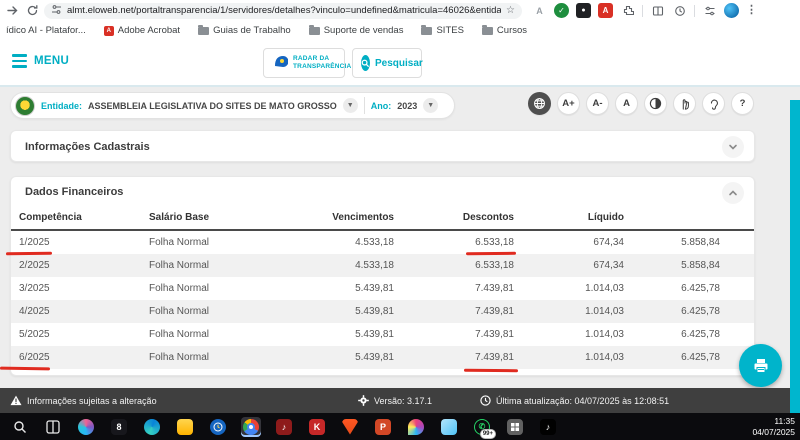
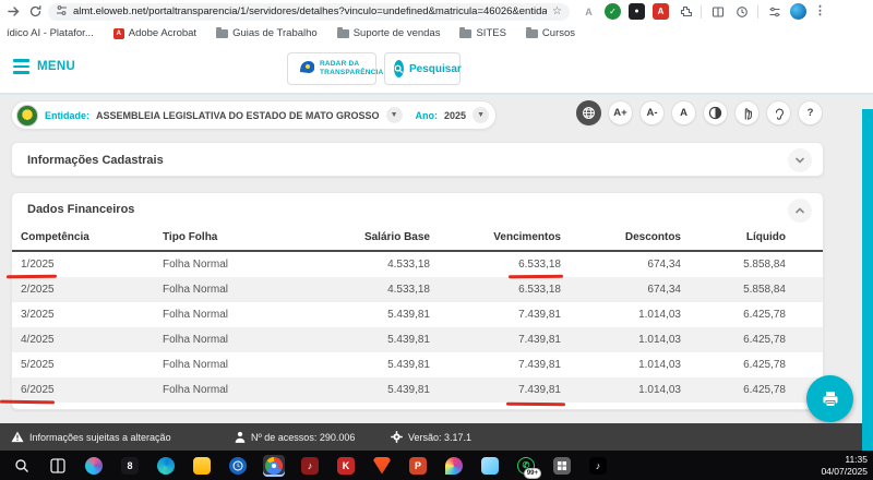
  almt.eloweb.net/portaltransparencia/1/servidores/detalhes?vinculo=undefined&matricula=46026&entida
  ☆
  A
  ✓
  A
  ⋮
  ídico AI - Platafor...
  Adobe Acrobat
  Guias de Trabalho
  Suporte de vendas
  SITES
  Cursos
  MENU
  Pesquisar
  Entidade:
- ASSEMBLEIA LEGISLATIVA DO SITES DE MATO GROSSO
+ ASSEMBLEIA LEGISLATIVA DO ESTADO DE MATO GROSSO
  Ano:
- 2023
+ 2025
  A+
  A-
  A
  ?
  Informações Cadastrais
  Dados Financeiros
  Competência
+ Tipo Folha
  Salário Base
  Vencimentos
  Descontos
  Líquido
  1/2025
  Folha Normal
  4.533,18
  6.533,18
  674,34
  5.858,84
  2/2025
  Folha Normal
  4.533,18
  6.533,18
  674,34
  5.858,84
  3/2025
  Folha Normal
  5.439,81
  7.439,81
  1.014,03
  6.425,78
  4/2025
  Folha Normal
  5.439,81
  7.439,81
  1.014,03
  6.425,78
  5/2025
  Folha Normal
  5.439,81
  7.439,81
  1.014,03
  6.425,78
  6/2025
  Folha Normal
  5.439,81
  7.439,81
  1.014,03
  6.425,78
  Informações sujeitas a alteração
+ Nº de acessos: 290.006
  Versão: 3.17.1
- Última atualização: 04/07/2025 às 12:08:51
  8
  ♪
  K
  P
  ✆
  ♪
  11:35
  04/07/2025
